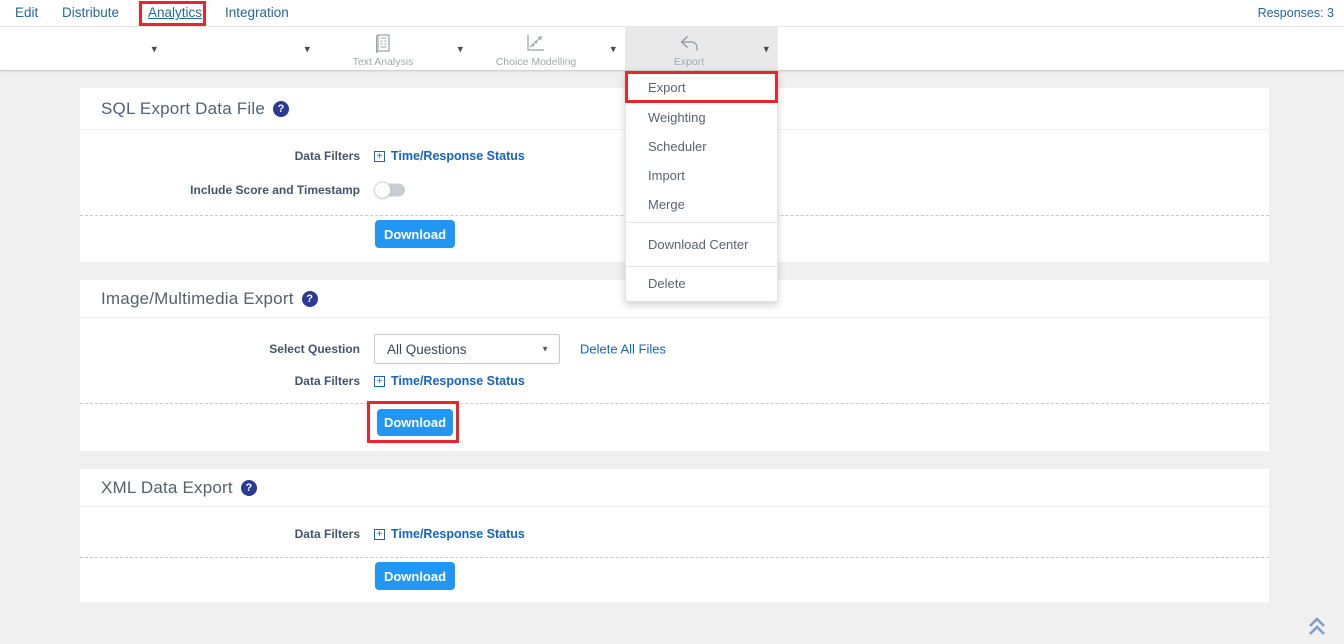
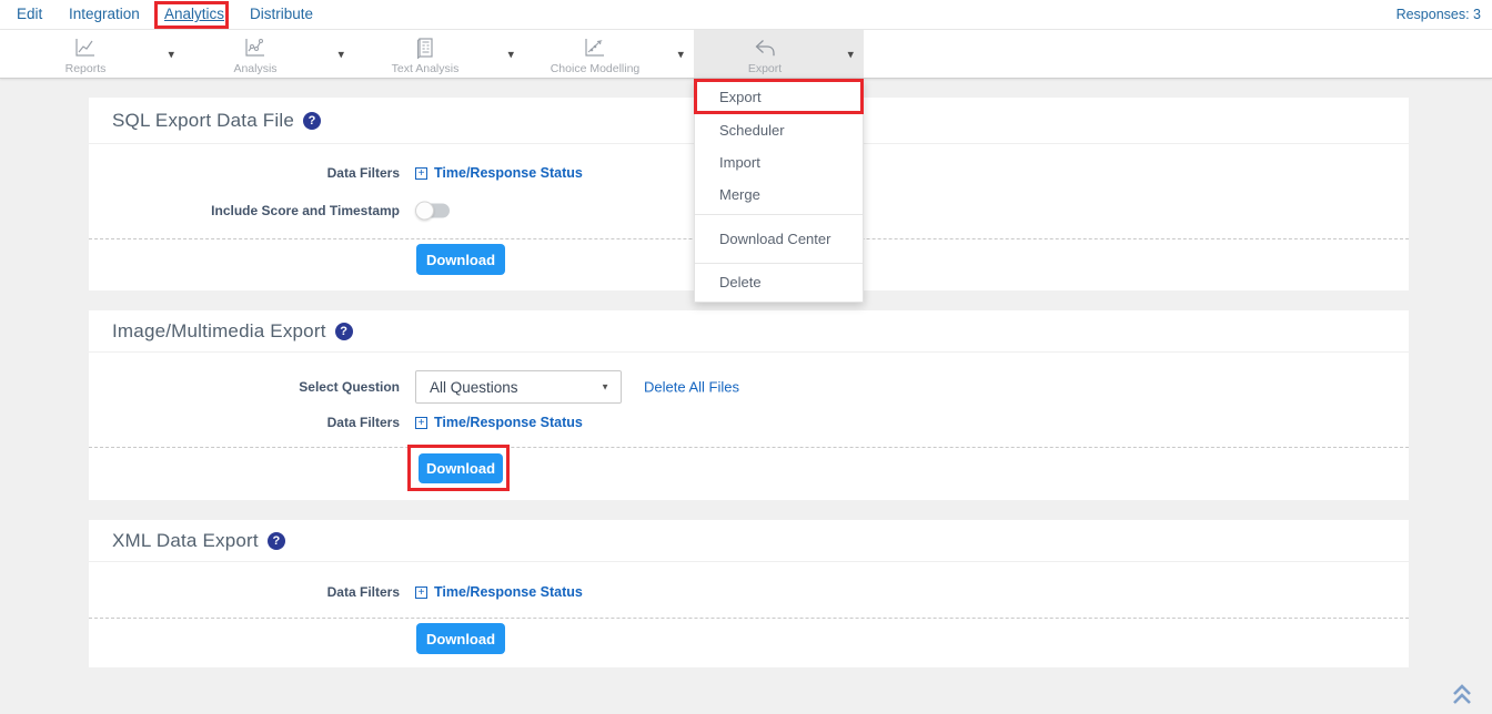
  Edit
- Distribute
+ Integration
  Analytics
- Integration
+ Distribute
  Responses: 3
+ Reports
  ▾
+ Analysis
  ▾
  Text Analysis
  ▾
  Choice Modelling
  ▾
  Export
  ▾
  Export
- Weighting
  Scheduler
  Import
  Merge
  Download Center
  Delete
  SQL Export Data File
  ?
  Data Filters
  +
  Time/Response Status
  Include Score and Timestamp
  Download
  Image/Multimedia Export
  ?
  Select Question
  All Questions
  ▼
  Delete All Files
  Data Filters
  +
  Time/Response Status
  Download
  XML Data Export
  ?
  Data Filters
  +
  Time/Response Status
  Download
